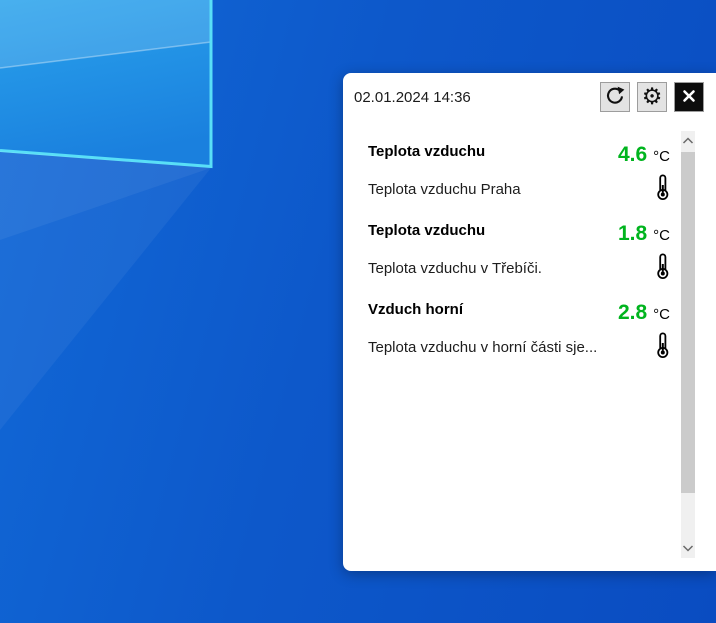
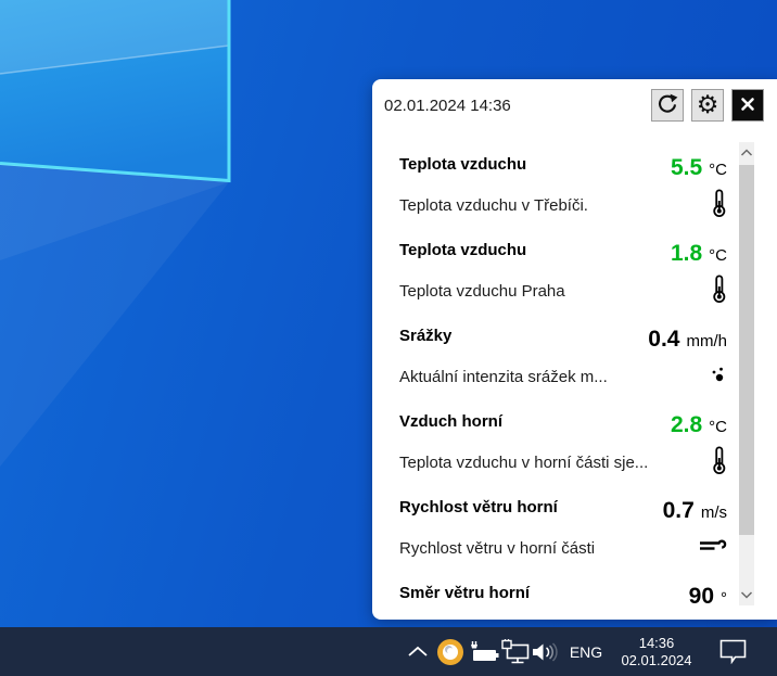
  02.01.2024 14:36
  ⚙
  Teplota vzduchu
- 4.6
+ 5.5
  °C
- Teplota vzduchu Praha
+ Teplota vzduchu v Třebíči.
  Teplota vzduchu
  1.8
  °C
- Teplota vzduchu v Třebíči.
+ Teplota vzduchu Praha
+ Srážky
+ 0.4
+ mm/h
+ Aktuální intenzita srážek m...
  Vzduch horní
  2.8
  °C
  Teplota vzduchu v horní části sje...
+ Rychlost větru horní
+ 0.7
+ m/s
+ Rychlost větru v horní části
+ Směr větru horní
+ 90
+ °
+ ENG
+ 14:36
+ 02.01.2024
